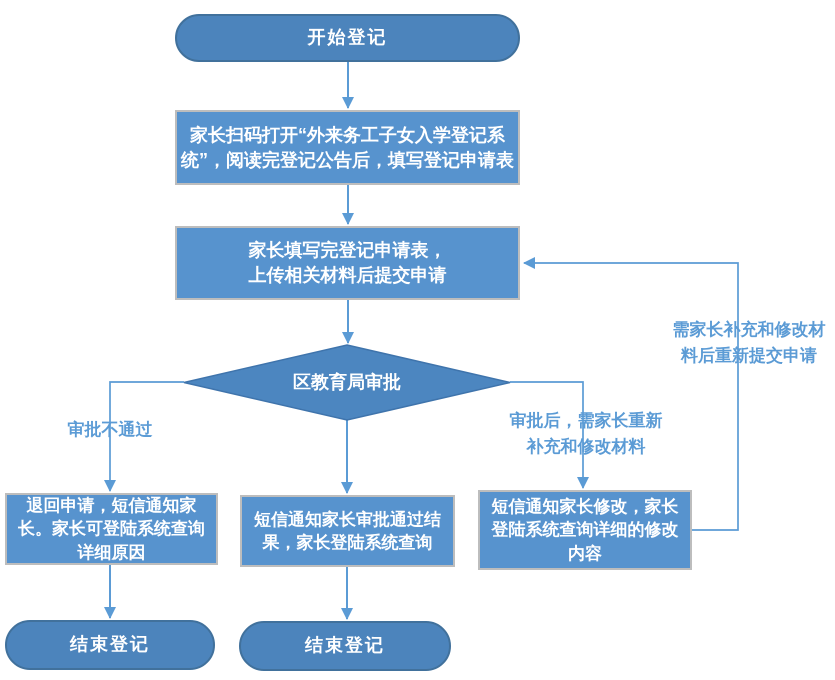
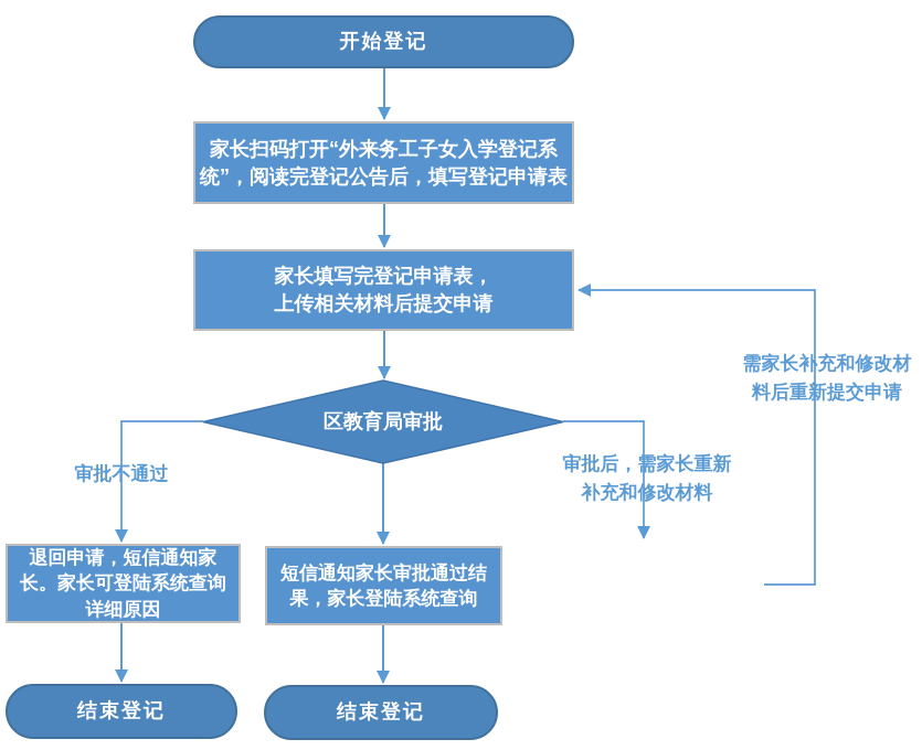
  开始登记
  家长扫码打开“外来务工子女入学登记系
  统”，阅读完登记公告后，填写登记申请表
  家长填写完登记申请表，
  上传相关材料后提交申请
  区教育局审批
  审批不通过
  审批后，需家长重新
  补充和修改材料
  需家长补充和修改材
  料后重新提交申请
  退回申请，短信通知家
  长。家长可登陆系统查询
  详细原因
  短信通知家长审批通过结
  果，家长登陆系统查询
- 短信通知家长修改，家长
- 登陆系统查询详细的修改
- 内容
  结束登记
  结束登记
